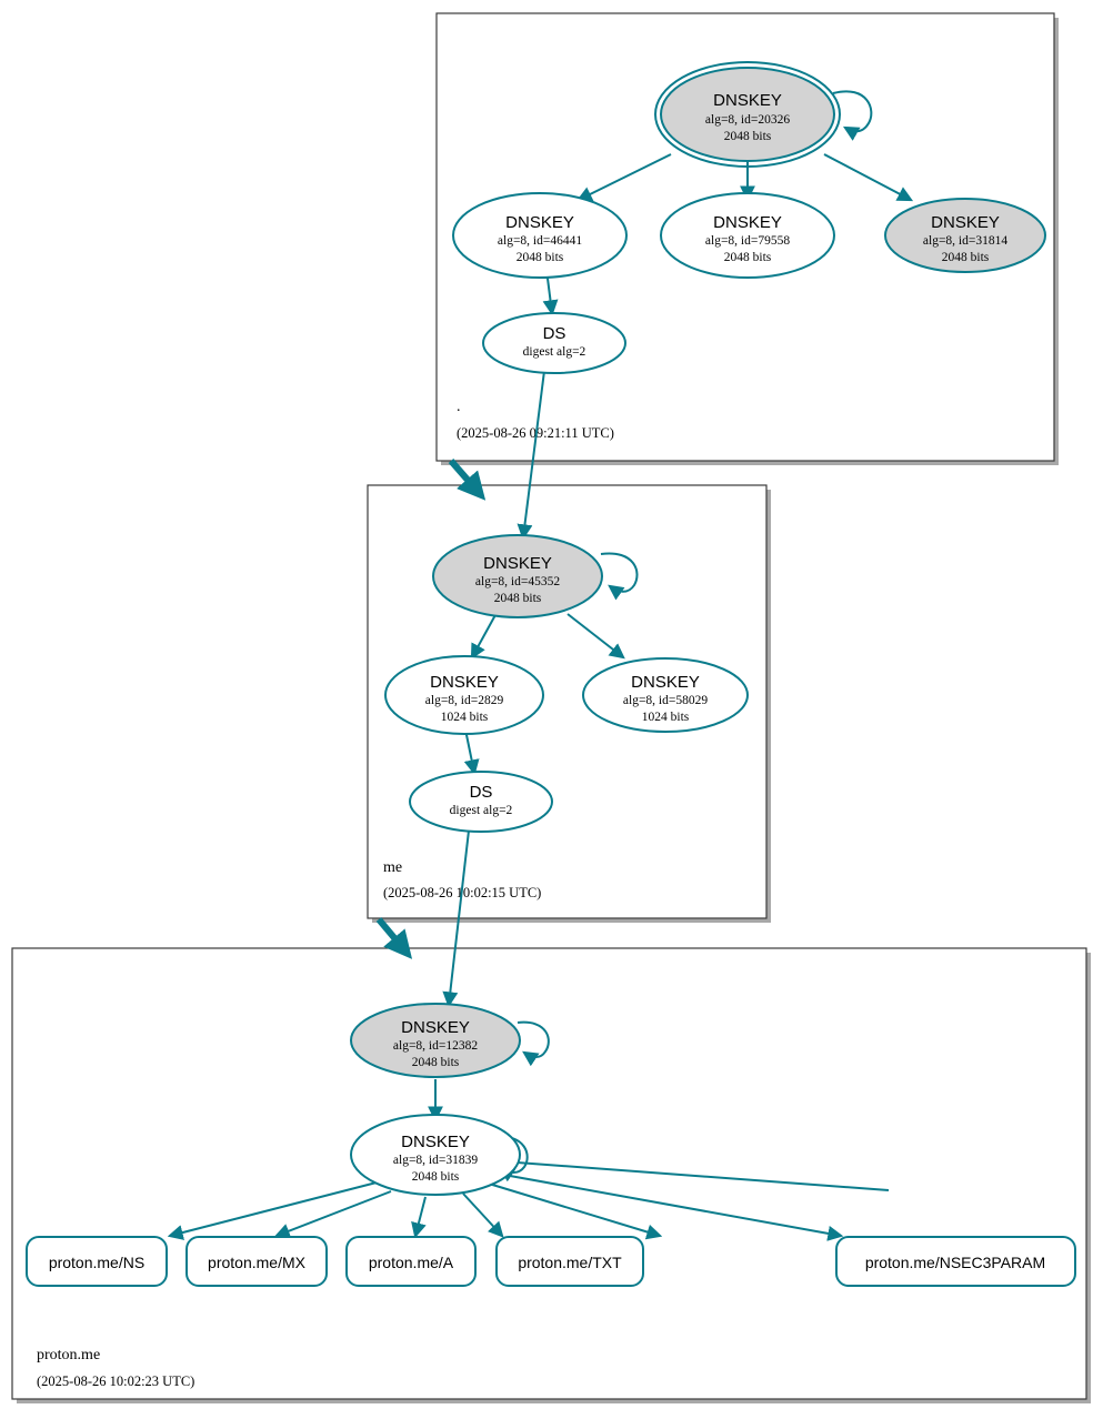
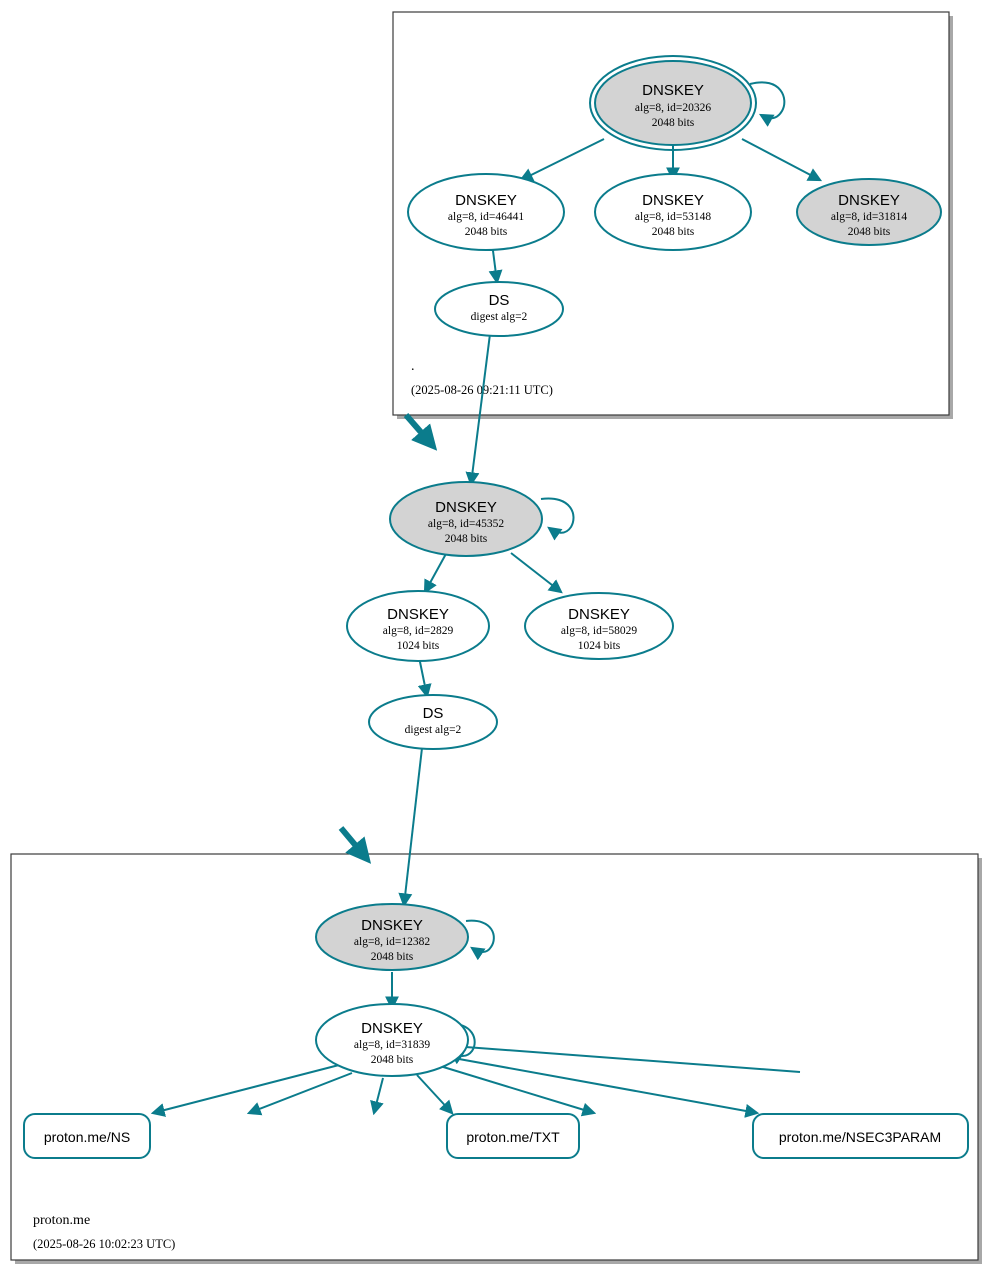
  .
  (2025-08-26 09:21:11 UTC)
- me
- (2025-08-26 10:02:15 UTC)
  proton.me
  (2025-08-26 10:02:23 UTC)
  DNSKEY
  alg=8, id=20326
  2048 bits
  DNSKEY
  alg=8, id=46441
  2048 bits
  DNSKEY
- alg=8, id=79558
+ alg=8, id=53148
  2048 bits
  DNSKEY
  alg=8, id=31814
  2048 bits
  DS
  digest alg=2
  DNSKEY
  alg=8, id=45352
  2048 bits
  DNSKEY
  alg=8, id=2829
  1024 bits
  DNSKEY
  alg=8, id=58029
  1024 bits
  DS
  digest alg=2
  DNSKEY
  alg=8, id=12382
  2048 bits
  DNSKEY
  alg=8, id=31839
  2048 bits
  proton.me/NS
- proton.me/MX
- proton.me/A
  proton.me/TXT
  proton.me/NSEC3PARAM
